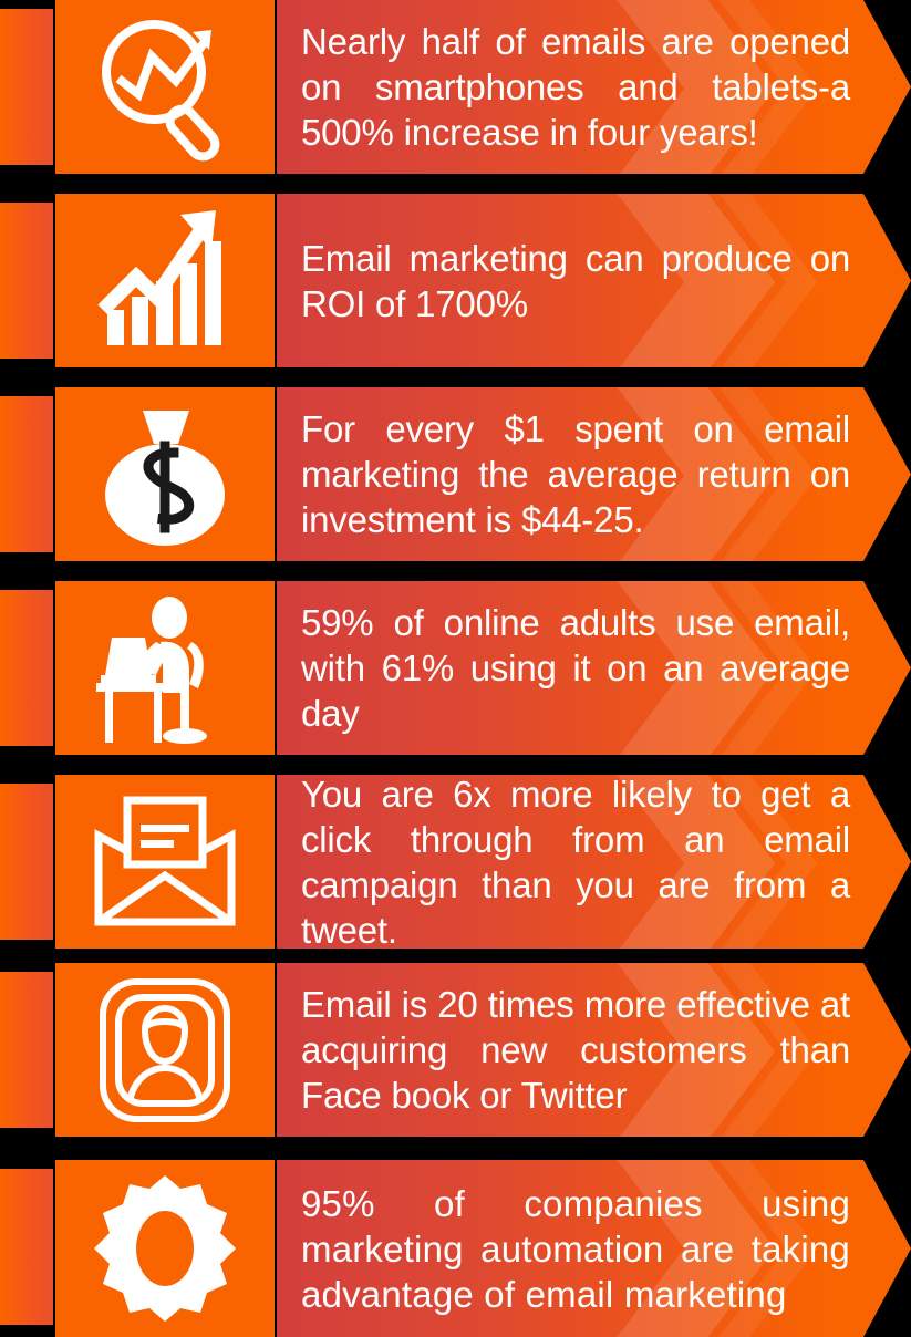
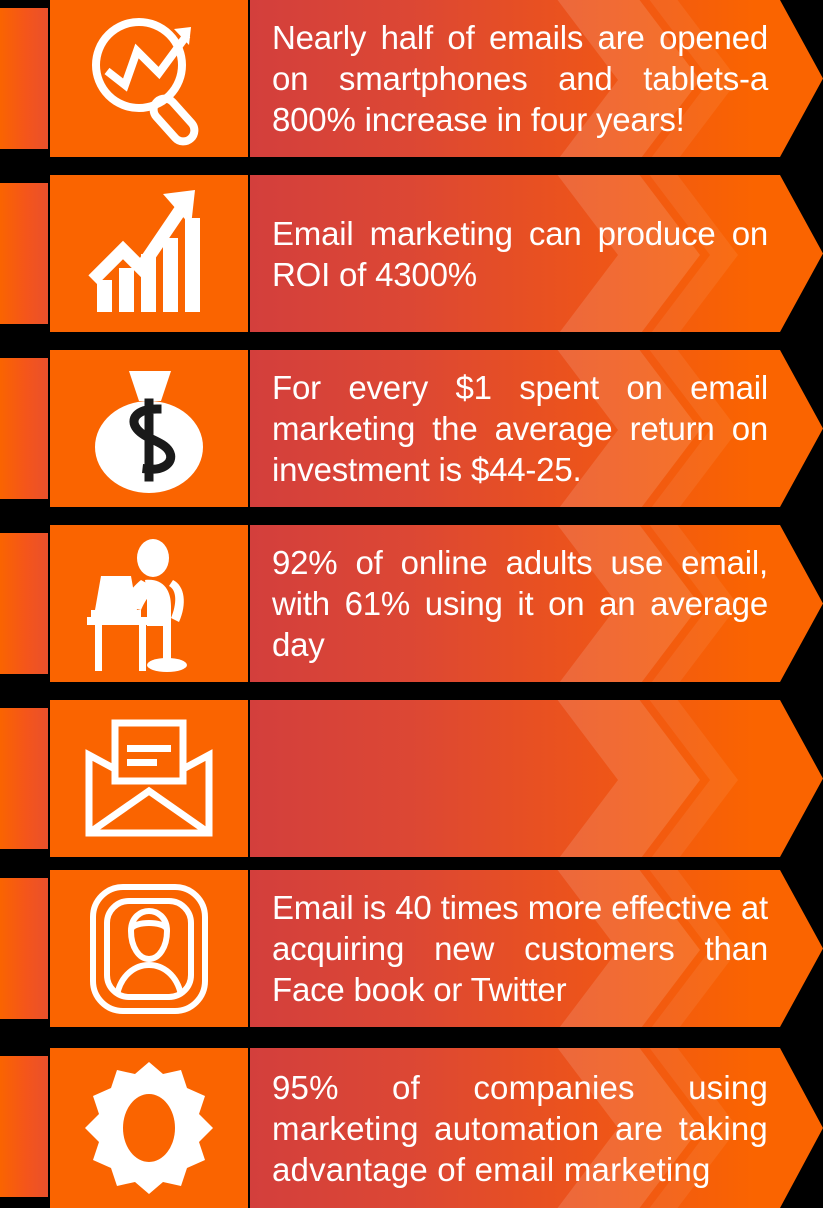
- Nearly half of emails are opened on smartphones and tablets-a 500% increase in four years!
+ Nearly half of emails are opened on smartphones and tablets-a 800% increase in four years!
- Email marketing can produce on ROI of 1700%
+ Email marketing can produce on ROI of 4300%
  For every $1 spent on email marketing the average return on investment is $44-25.
- 59% of online adults use email, with 61% using it on an average day
+ 92% of online adults use email, with 61% using it on an average day
- You are 6x more likely to get a click through from an email campaign than you are from a tweet.
- Email is 20 times more effective at acquiring new customers than Face book or Twitter
+ Email is 40 times more effective at acquiring new customers than Face book or Twitter
  95% of companies using marketing automation are taking advantage of email marketing
